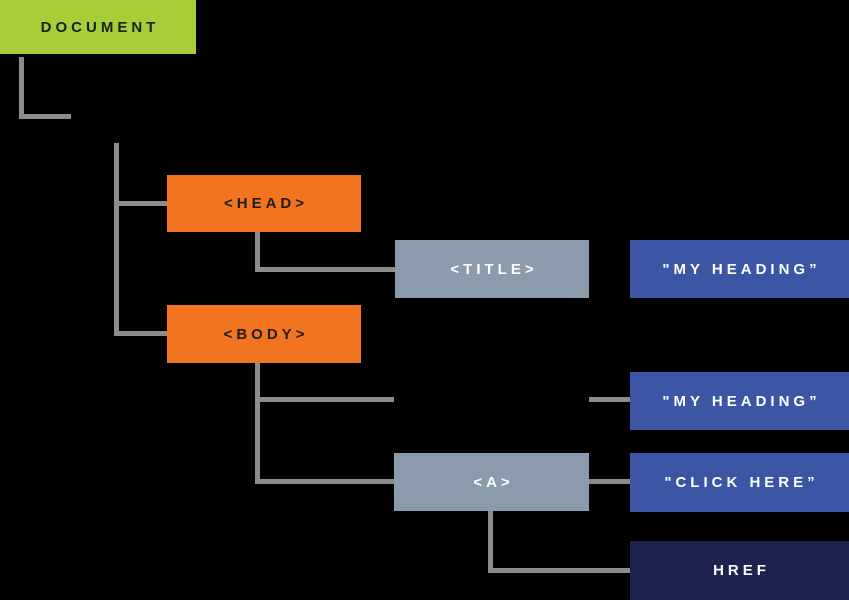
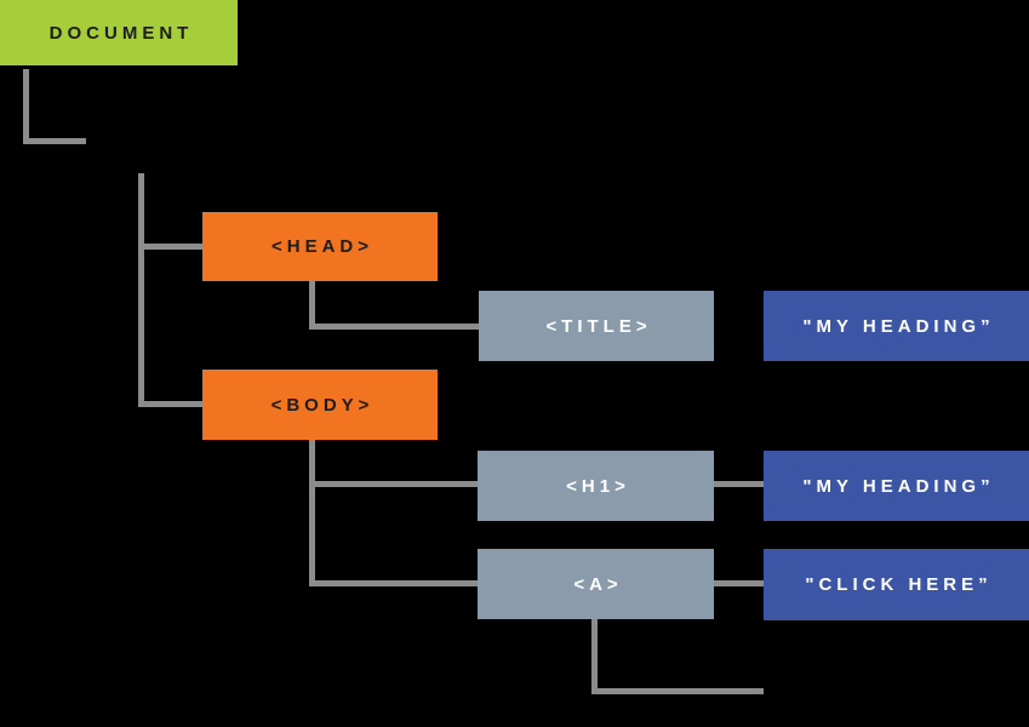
  DOCUMENT
  <HEAD>
  <TITLE>
  "MY HEADING”
  <BODY>
+ <H1>
  "MY HEADING”
  <A>
  "CLICK HERE”
- HREF
